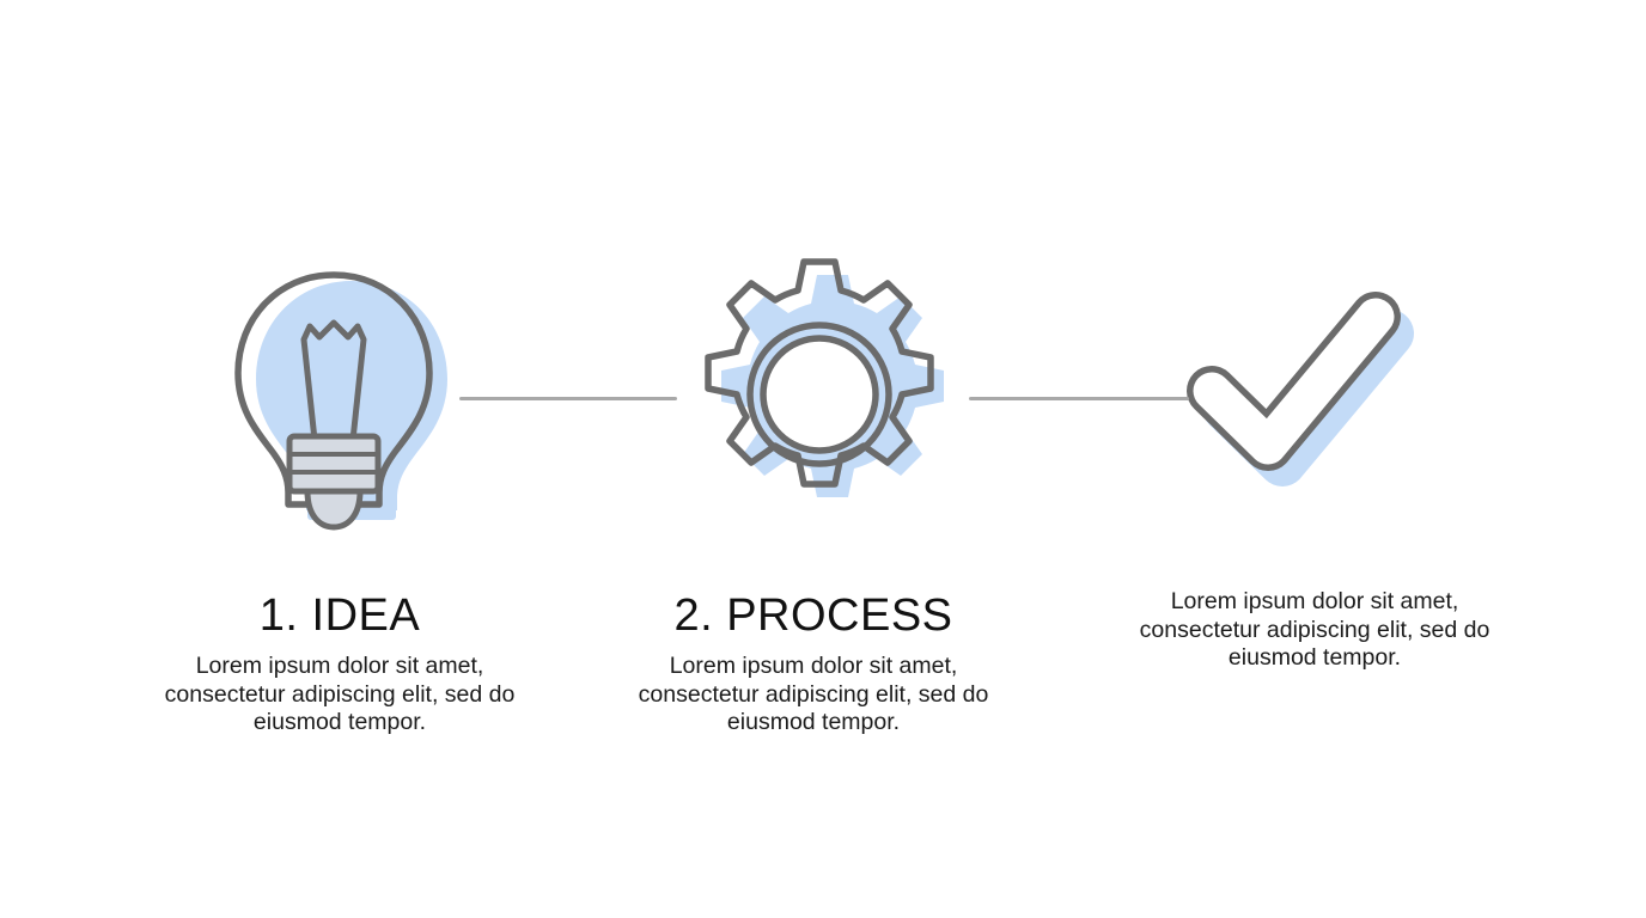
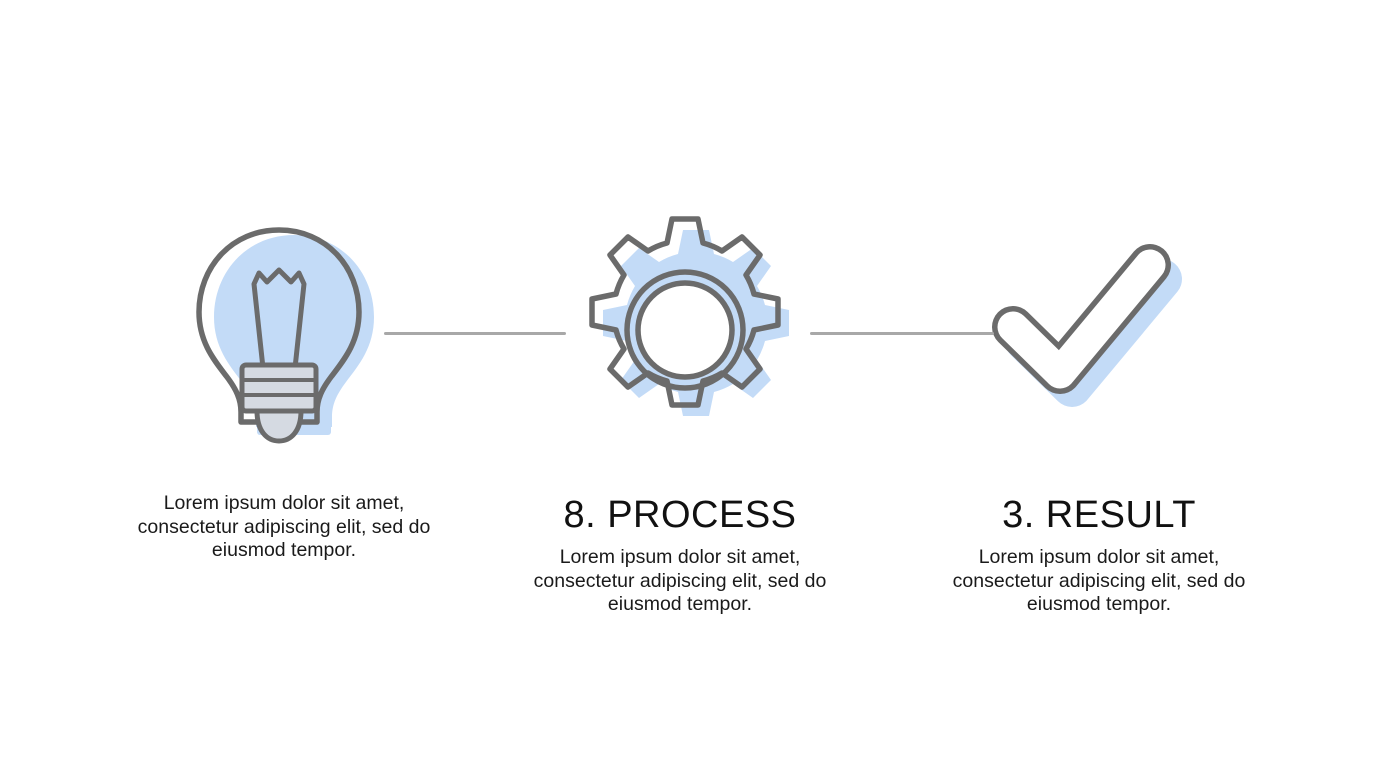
- 1. IDEA
  Lorem ipsum dolor sit amet, consectetur adipiscing elit, sed do eiusmod tempor.
- 2. PROCESS
+ 8. PROCESS
  Lorem ipsum dolor sit amet, consectetur adipiscing elit, sed do eiusmod tempor.
+ 3. RESULT
  Lorem ipsum dolor sit amet, consectetur adipiscing elit, sed do eiusmod tempor.
